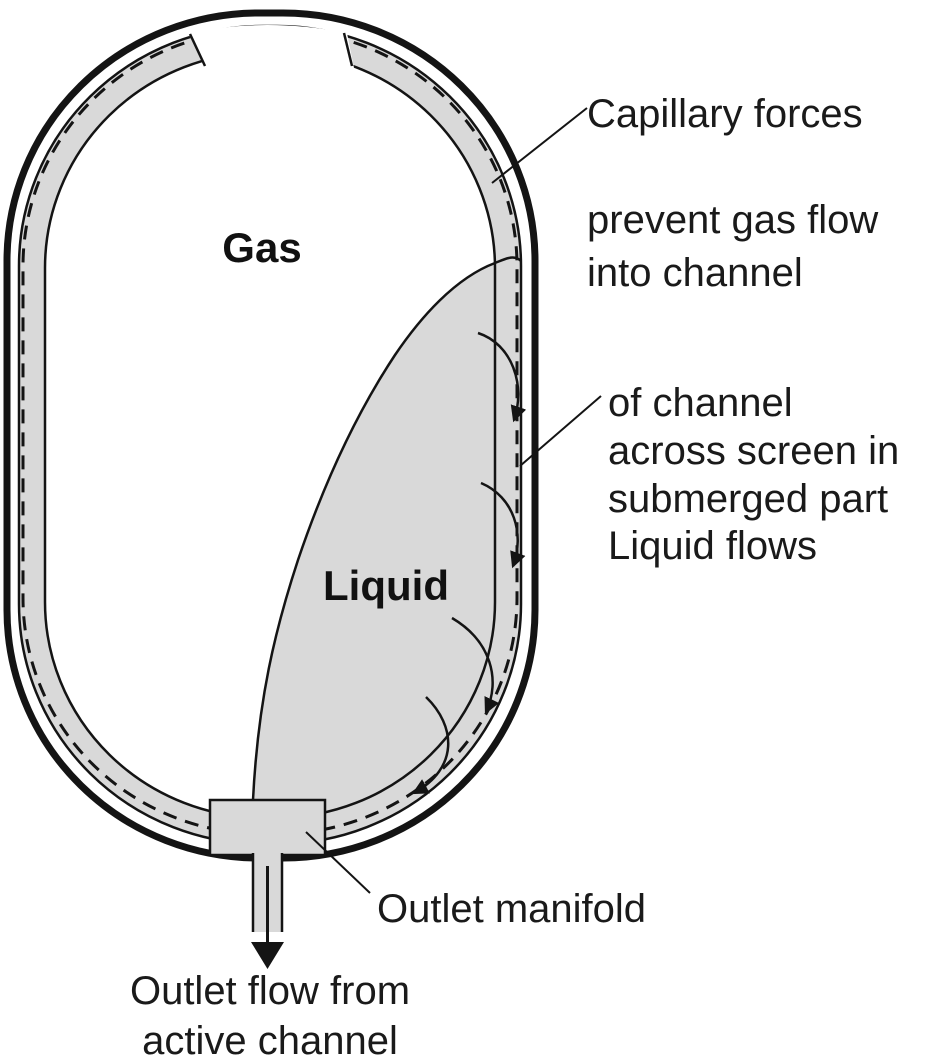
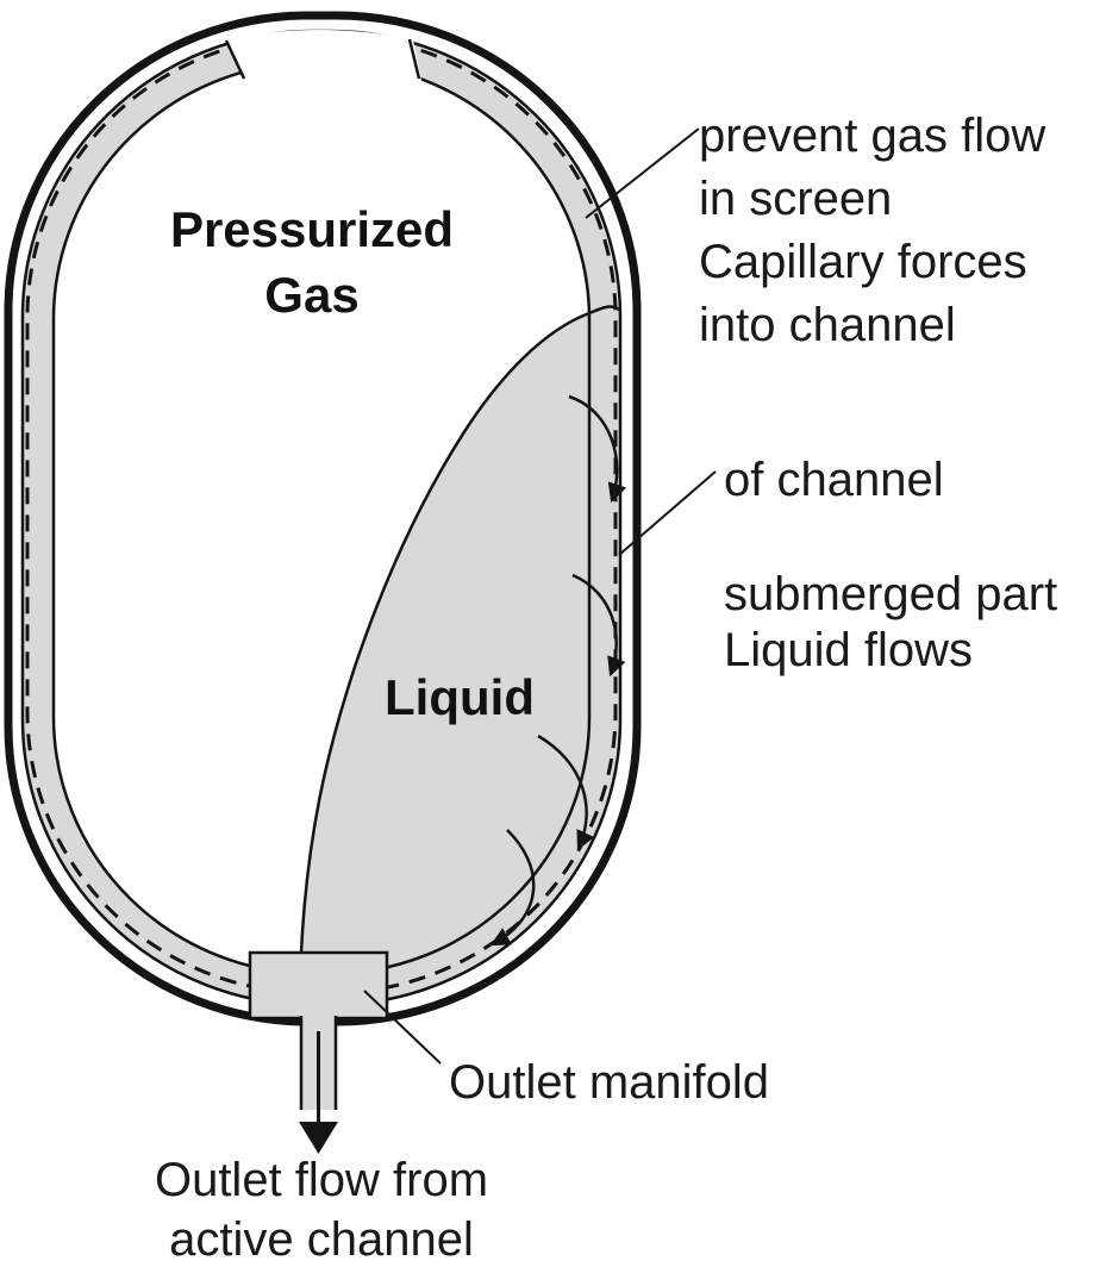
+ Pressurized
  Gas
  Liquid
- Capillary forces
+ prevent gas flow
+ in screen
- prevent gas flow
+ Capillary forces
  into channel
  of channel
- across screen in
  submerged part
  Liquid flows
  Outlet manifold
  Outlet flow from
  active channel
